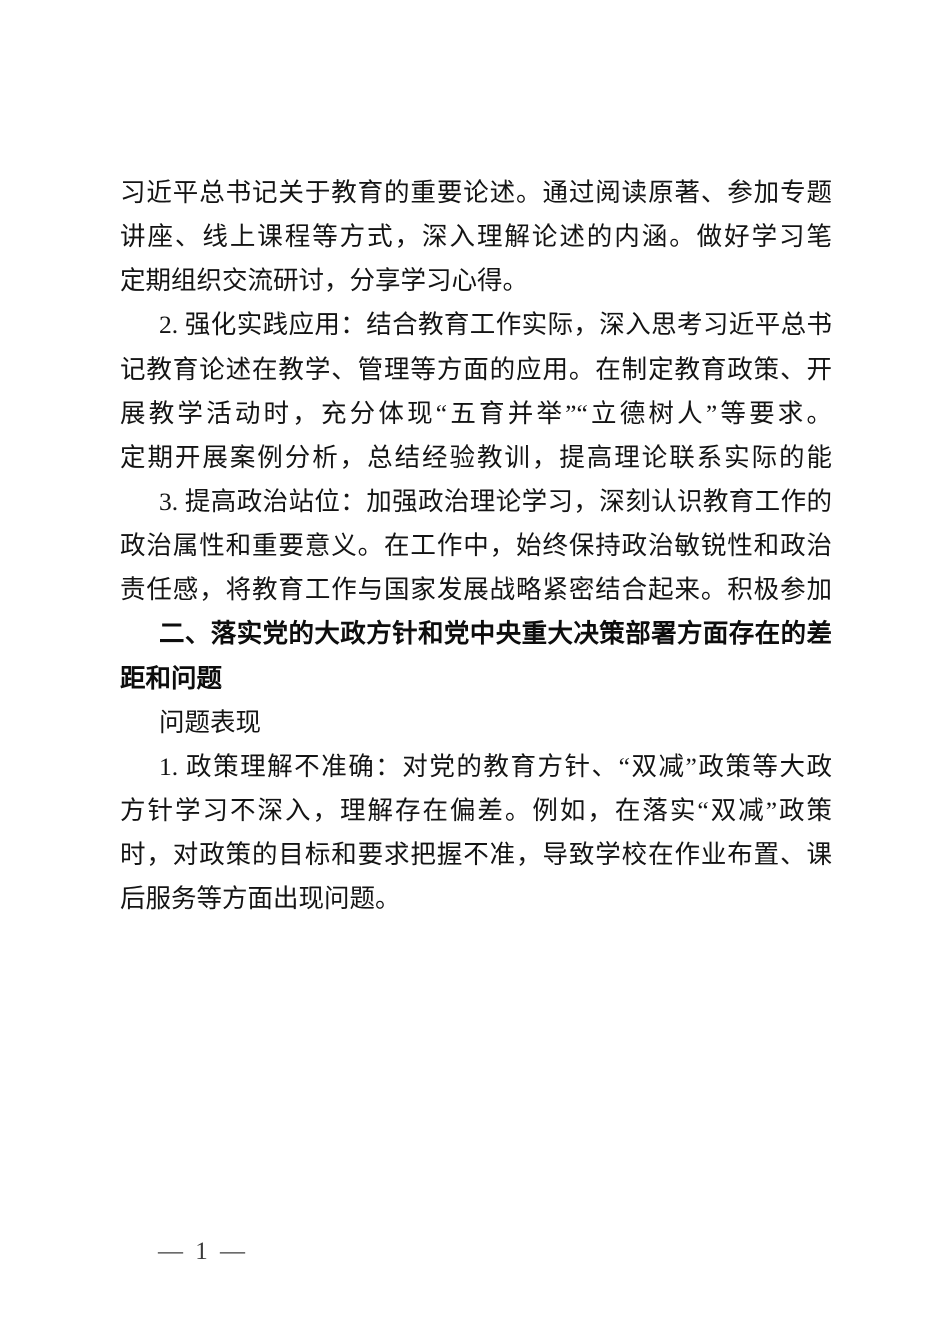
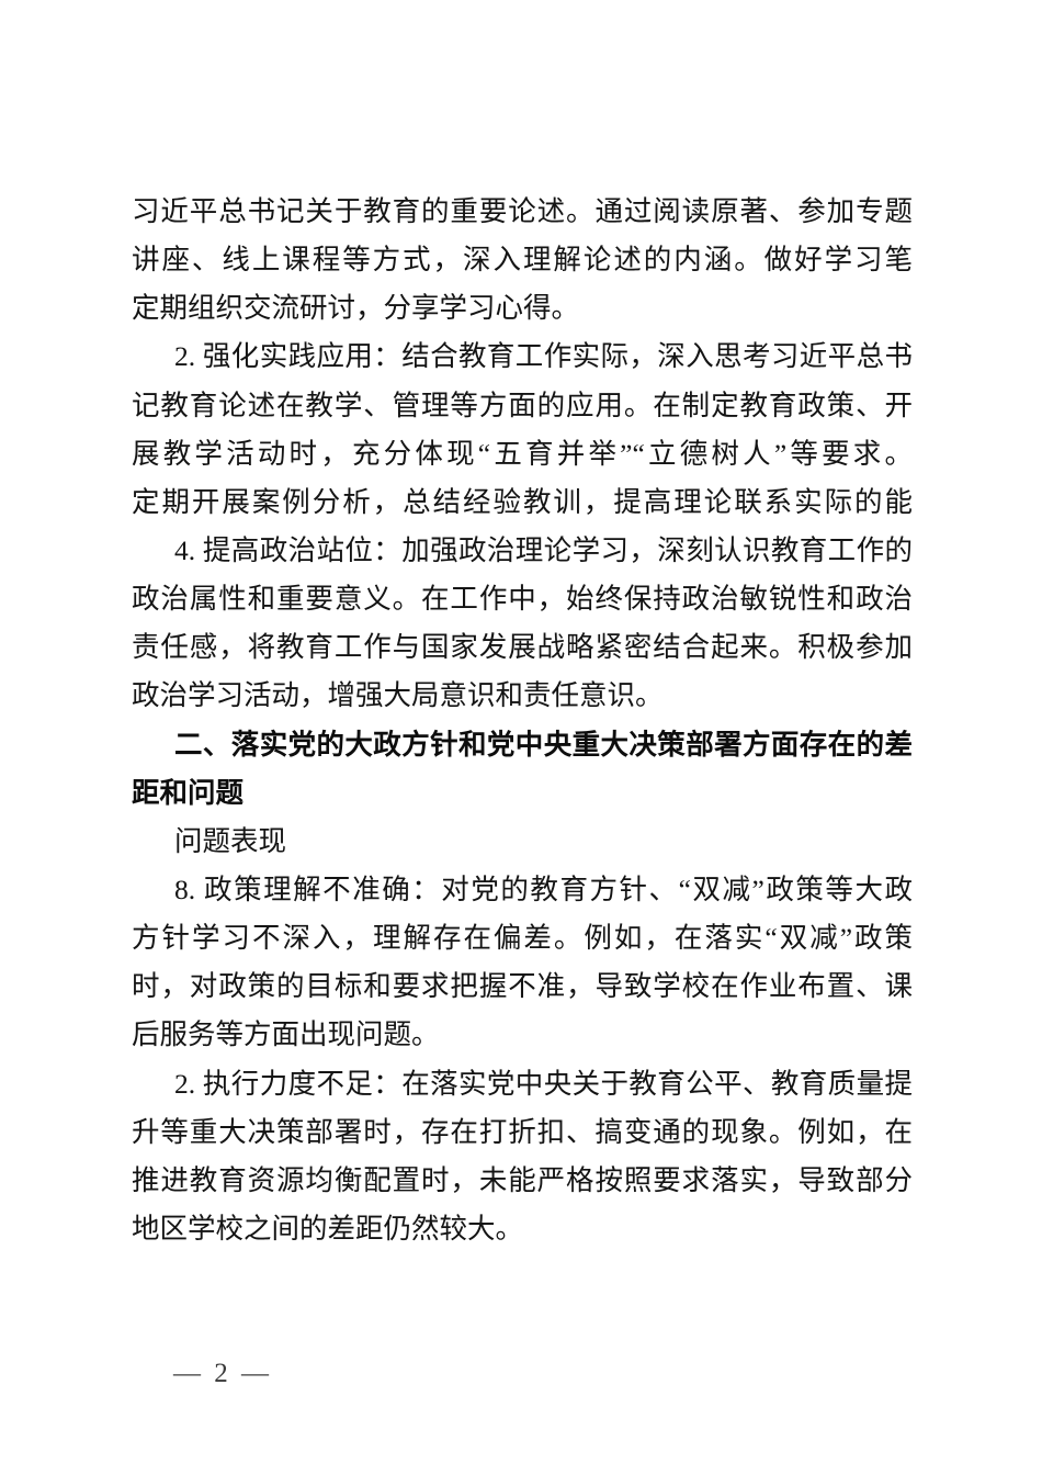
  习近平总书记关于教育的重要论述。通过阅读原著、参加专题
  讲座、线上课程等方式，深入理解论述的内涵。做好学习笔
  定期组织交流研讨，分享学习心得。
  2. 强化实践应用：结合教育工作实际，深入思考习近平总书
  记教育论述在教学、管理等方面的应用。在制定教育政策、开
  展教学活动时，充分体现“五育并举”“立德树人”等要求。
  定期开展案例分析，总结经验教训，提高理论联系实际的能
- 3. 提高政治站位：加强政治理论学习，深刻认识教育工作的
+ 4. 提高政治站位：加强政治理论学习，深刻认识教育工作的
  政治属性和重要意义。在工作中，始终保持政治敏锐性和政治
  责任感，将教育工作与国家发展战略紧密结合起来。积极参加
+ 政治学习活动，增强大局意识和责任意识。
  二、落实党的大政方针和党中央重大决策部署方面存在的差
  距和问题
  问题表现
- 1. 政策理解不准确：对党的教育方针、“双减”政策等大政
+ 8. 政策理解不准确：对党的教育方针、“双减”政策等大政
  方针学习不深入，理解存在偏差。例如，在落实“双减”政策
  时，对政策的目标和要求把握不准，导致学校在作业布置、课
  后服务等方面出现问题。
+ 2. 执行力度不足：在落实党中央关于教育公平、教育质量提
+ 升等重大决策部署时，存在打折扣、搞变通的现象。例如，在
+ 推进教育资源均衡配置时，未能严格按照要求落实，导致部分
+ 地区学校之间的差距仍然较大。
- — 1 —
+ — 2 —
